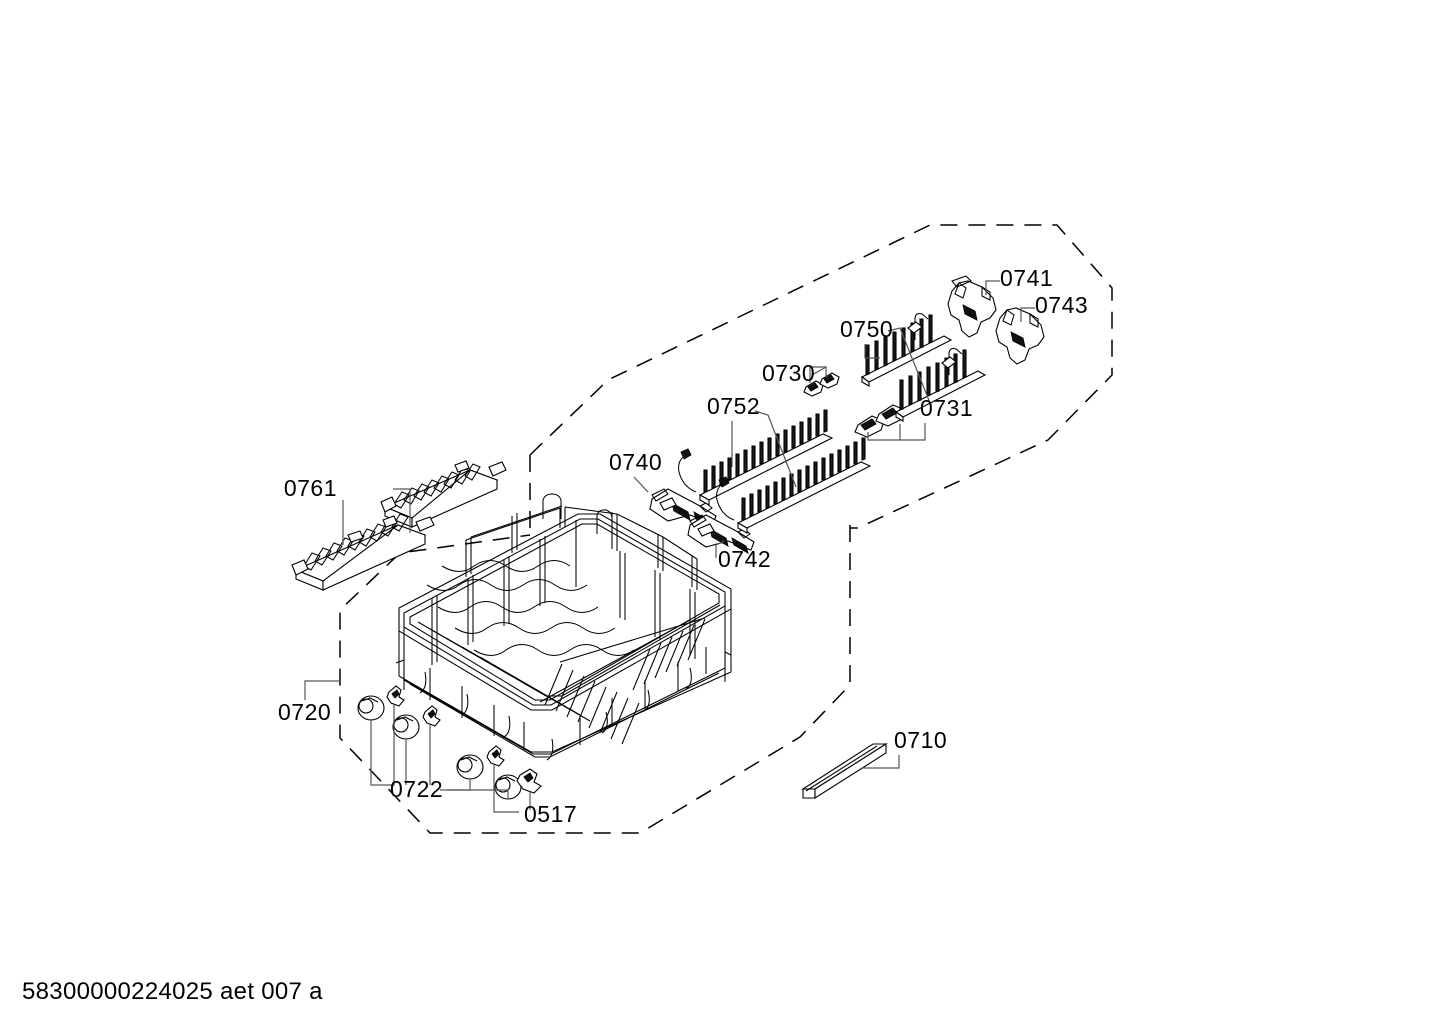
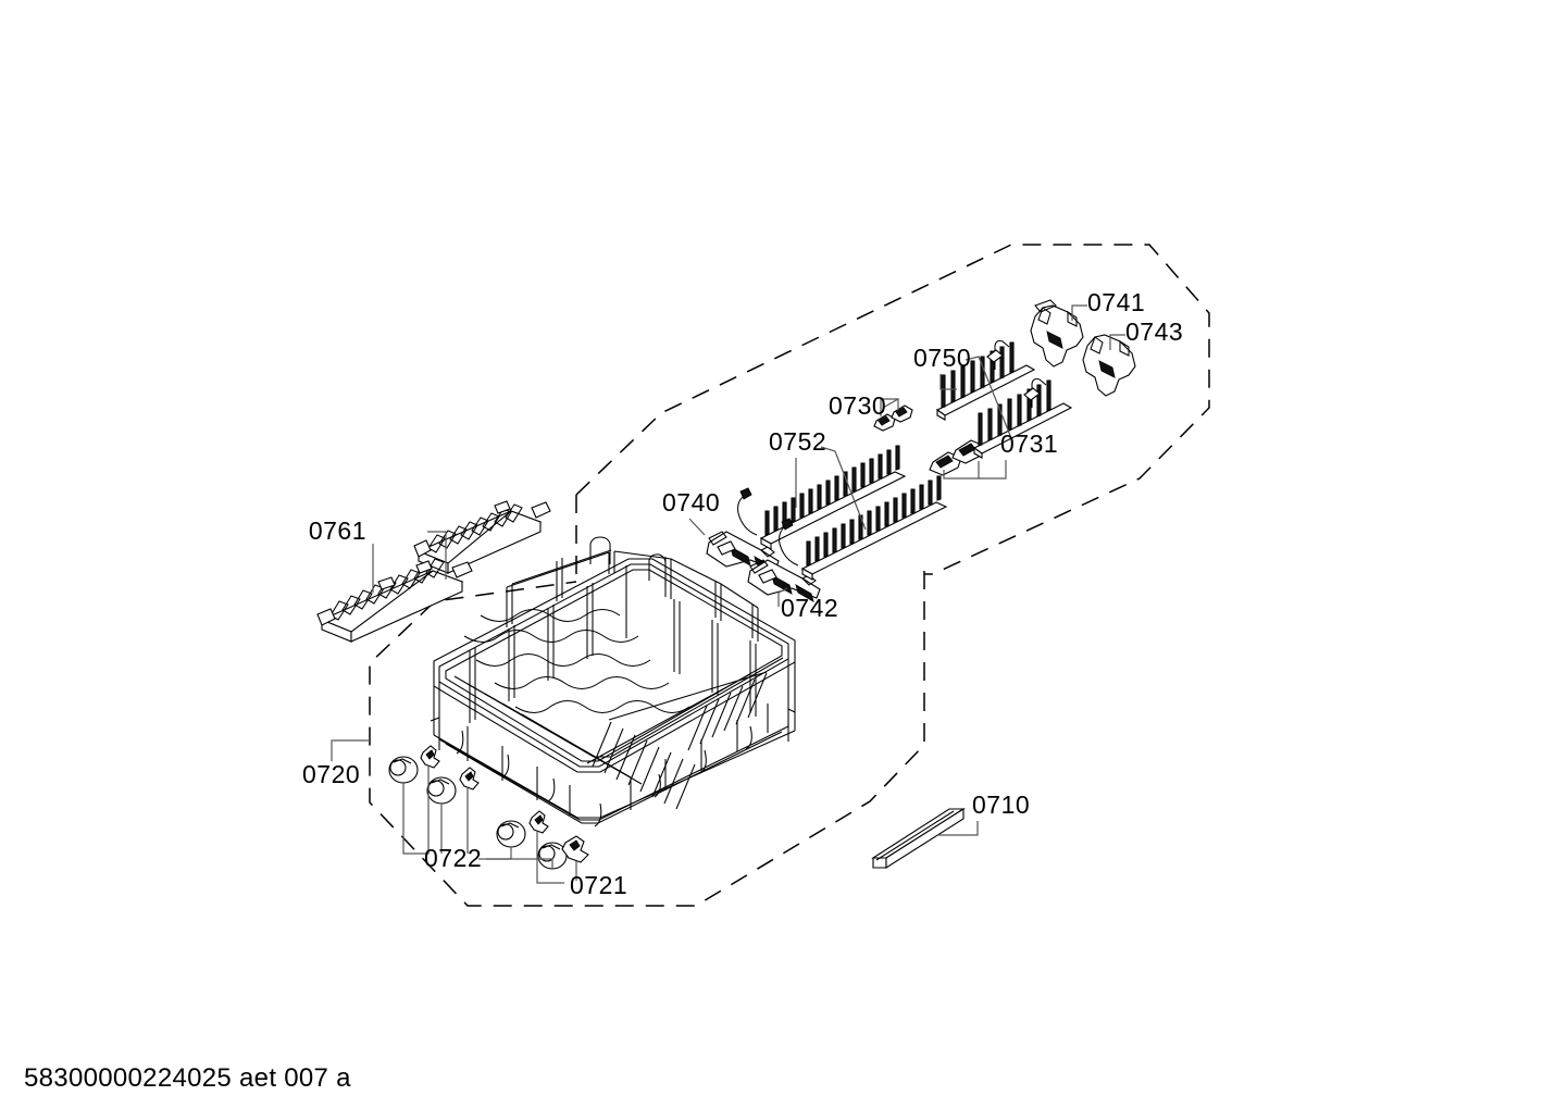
  0761
  0720
  0722
- 0517
+ 0721
  0740
  0742
  0752
  0730
  0731
  0750
  0741
  0743
  0710
  58300000224025 aet 007 a
